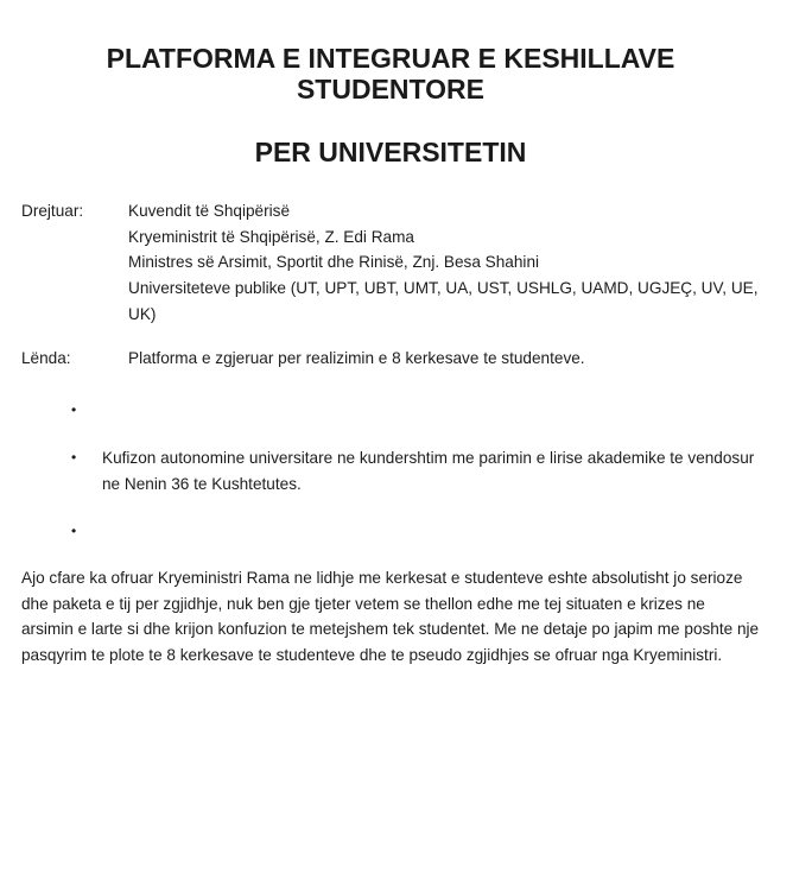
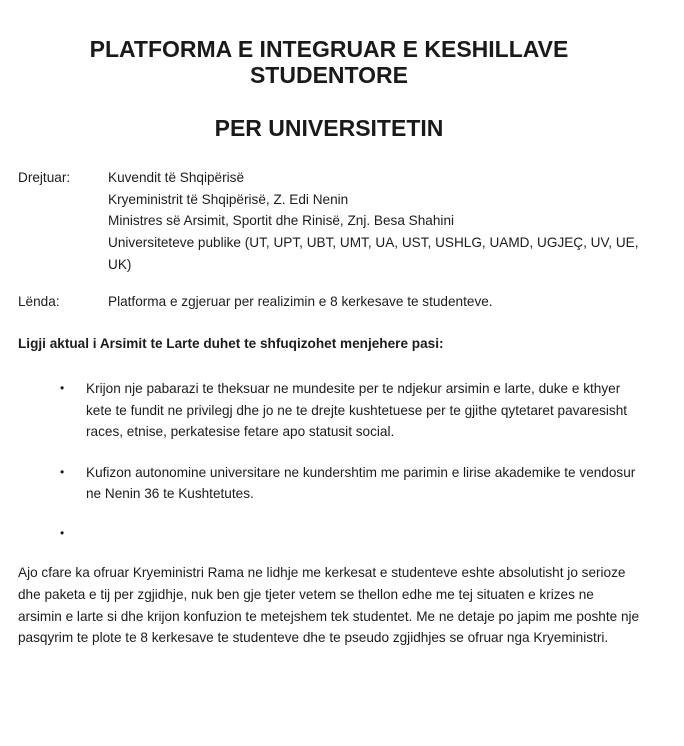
  PLATFORMA E INTEGRUAR E KESHILLAVE STUDENTORE
  PER UNIVERSITETIN
  Drejtuar:
  Kuvendit të Shqipërisë
- Kryeministrit të Shqipërisë, Z. Edi Rama
+ Kryeministrit të Shqipërisë, Z. Edi Nenin
  Ministres së Arsimit, Sportit dhe Rinisë, Znj. Besa Shahini
  Universiteteve publike (UT, UPT, UBT, UMT, UA, UST, USHLG, UAMD, UGJEÇ, UV, UE, UK)
  Lënda:
  Platforma e zgjeruar per realizimin e 8 kerkesave te studenteve.
+ Ligji aktual i Arsimit te Larte duhet te shfuqizohet menjehere pasi:
  •
+ Krijon nje pabarazi te theksuar ne mundesite per te ndjekur arsimin e larte, duke e kthyer kete te fundit ne privilegj dhe jo ne te drejte kushtetuese per te gjithe qytetaret pavaresisht races, etnise, perkatesise fetare apo statusit social.
  •
  Kufizon autonomine universitare ne kundershtim me parimin e lirise akademike te vendosur ne Nenin 36 te Kushtetutes.
  •
  Ajo cfare ka ofruar Kryeministri Rama ne lidhje me kerkesat e studenteve eshte absolutisht jo serioze dhe paketa e tij per zgjidhje, nuk ben gje tjeter vetem se thellon edhe me tej situaten e krizes ne arsimin e larte si dhe krijon konfuzion te metejshem tek studentet. Me ne detaje po japim me poshte nje pasqyrim te plote te 8 kerkesave te studenteve dhe te pseudo zgjidhjes se ofruar nga Kryeministri.
